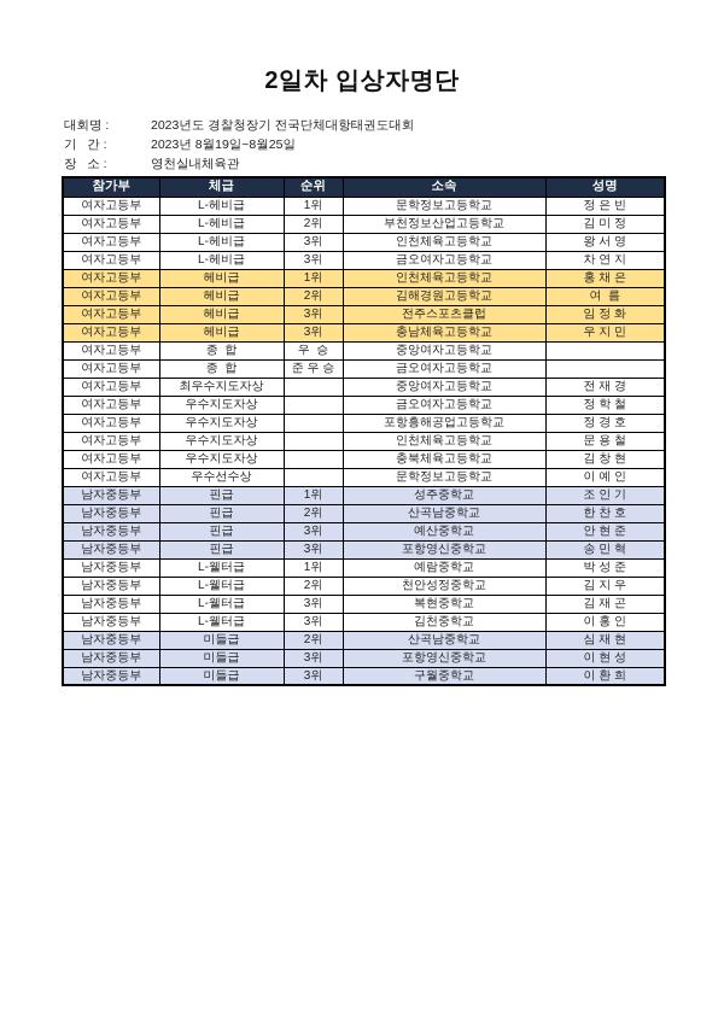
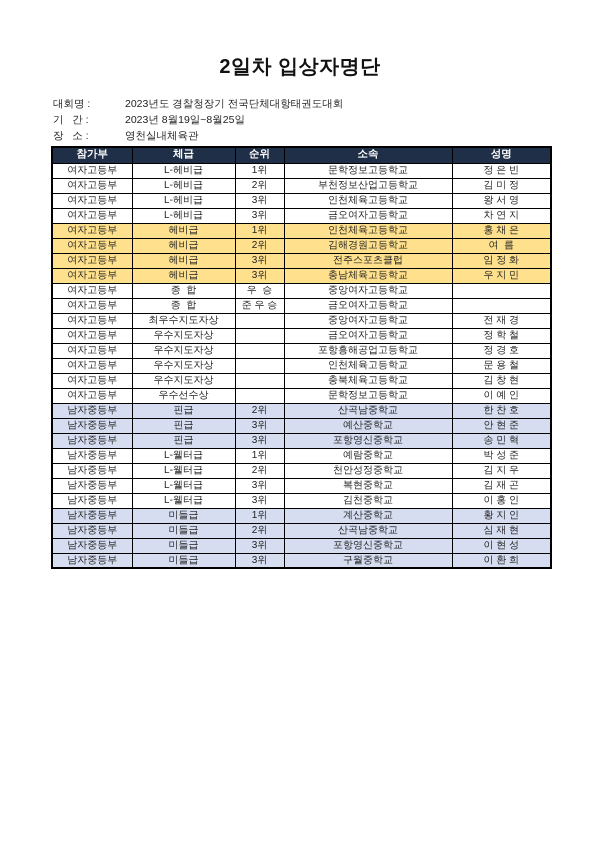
  2일차 입상자명단
  대회명 :
  2023년도 경찰청장기 전국단체대항태권도대회
  기 간 :
  2023년 8월19일~8월25일
  장 소 :
  영천실내체육관
  참가부	체급	순위	소속	성명
  여자고등부	L-헤비급	1위	문학정보고등학교	정 은 빈
  여자고등부	L-헤비급	2위	부천정보산업고등학교	김 미 정
  여자고등부	L-헤비급	3위	인천체육고등학교	왕 서 영
  여자고등부	L-헤비급	3위	금오여자고등학교	차 연 지
  여자고등부	헤비급	1위	인천체육고등학교	홍 채 은
  여자고등부	헤비급	2위	김해경원고등학교	여 름
  여자고등부	헤비급	3위	전주스포츠클럽	임 정 화
  여자고등부	헤비급	3위	충남체육고등학교	우 지 민
  여자고등부	종 합	우 승	중앙여자고등학교
  여자고등부	종 합	준 우 승	금오여자고등학교
  여자고등부	최우수지도자상		중앙여자고등학교	전 재 경
  여자고등부	우수지도자상		금오여자고등학교	정 학 철
  여자고등부	우수지도자상		포항흥해공업고등학교	정 경 호
  여자고등부	우수지도자상		인천체육고등학교	문 용 철
  여자고등부	우수지도자상		충북체육고등학교	김 창 현
  여자고등부	우수선수상		문학정보고등학교	이 예 인
- 남자중등부	핀급	1위	성주중학교	조 인 기
  남자중등부	핀급	2위	산곡남중학교	한 찬 호
  남자중등부	핀급	3위	예산중학교	안 현 준
  남자중등부	핀급	3위	포항영신중학교	송 민 혁
  남자중등부	L-웰터급	1위	예람중학교	박 성 준
  남자중등부	L-웰터급	2위	천안성정중학교	김 지 우
  남자중등부	L-웰터급	3위	복현중학교	김 재 곤
  남자중등부	L-웰터급	3위	김천중학교	이 홍 인
+ 남자중등부	미들급	1위	계산중학교	황 지 인
  남자중등부	미들급	2위	산곡남중학교	심 재 현
  남자중등부	미들급	3위	포항영신중학교	이 현 성
  남자중등부	미들급	3위	구월중학교	이 환 희
